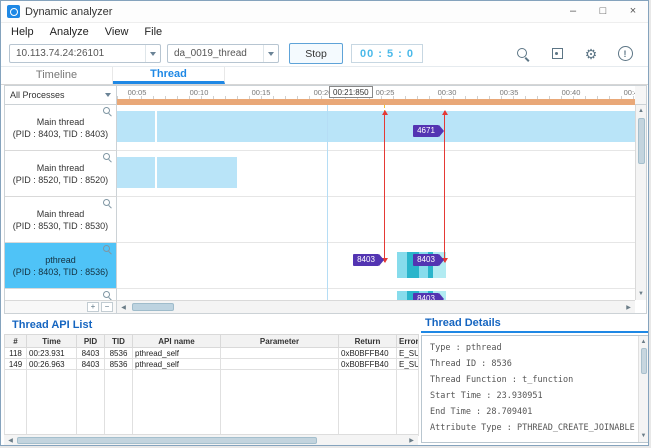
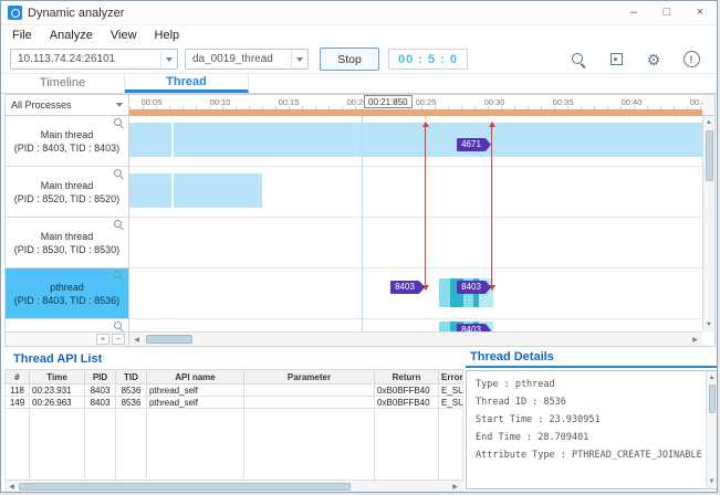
  Dynamic analyzer
  –
  □
  ×
- Help
+ File
  Analyze
  View
- File
+ Help
  10.113.74.24:26101
  da_0019_thread
  Stop
  00 : 5 : 0
  ⚙
  !
  Timeline
  Thread
  All Processes
  00:05
  00:10
  00:15
  00:2
  00:25
  00:30
  00:35
  00:40
  00:21:850
  Main thread
  (PID : 8403, TID : 8403)
  Main thread
  (PID : 8520, TID : 8520)
  Main thread
  (PID : 8530, TID : 8530)
  pthread
  (PID : 8403, TID : 8536)
  4671
  8403
  8403
  8403
  +
  −
  Thread API List
  #	Time	PID	TID	API name	Parameter	Return	Error
  118	00:23.931	8403	8536	pthread_self		0xB0BFFB40	E_SU
  149	00:26.963	8403	8536	pthread_self		0xB0BFFB40	E_SU
  Thread Details
  Type : pthread
  Thread ID : 8536
- Thread Function : t_function
  Start Time : 23.930951
  End Time : 28.709401
  Attribute Type : PTHREAD_CREATE_JOINABLE
